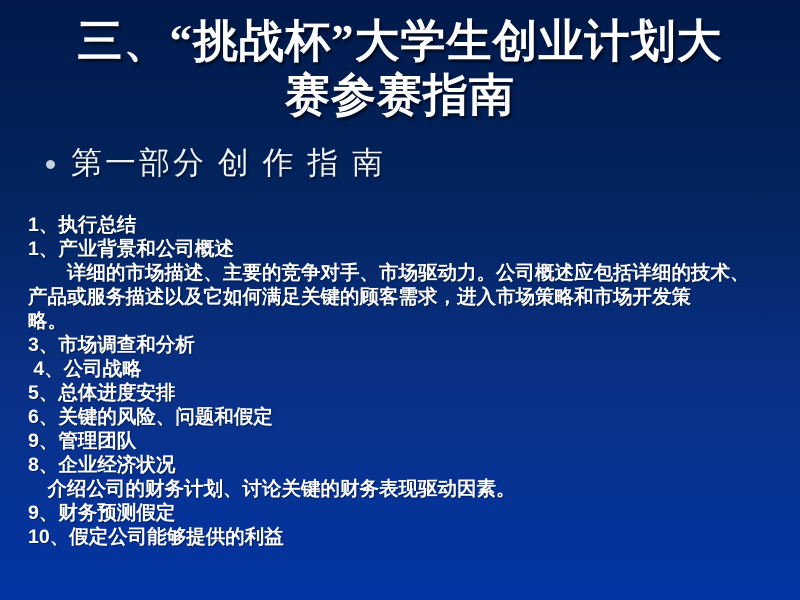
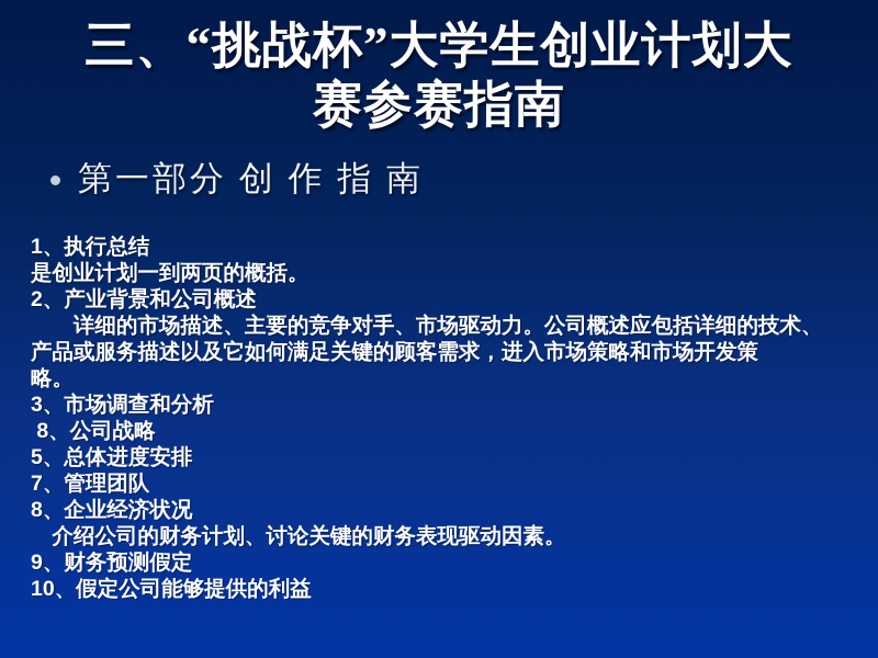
  三、“挑战杯”大学生创业计划大
  赛参赛指南
  第一部分 创 作 指 南
  1、执行总结
+ 是创业计划一到两页的概括。
- 1、产业背景和公司概述
+ 2、产业背景和公司概述
  详细的市场描述、主要的竞争对手、市场驱动力。公司概述应包括详细的技术、
  产品或服务描述以及它如何满足关键的顾客需求，进入市场策略和市场开发策
  略。
  3、市场调查和分析
- 4、公司战略
+ 8、公司战略
  5、总体进度安排
- 6、关键的风险、问题和假定
- 9、管理团队
+ 7、管理团队
  8、企业经济状况
  介绍公司的财务计划、讨论关键的财务表现驱动因素。
  9、财务预测假定
  10、假定公司能够提供的利益
